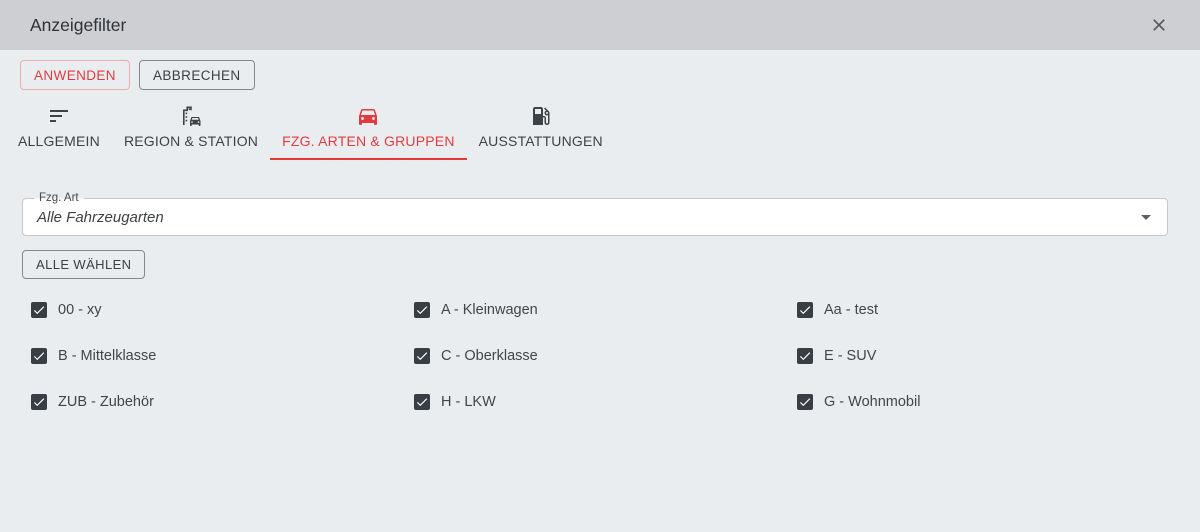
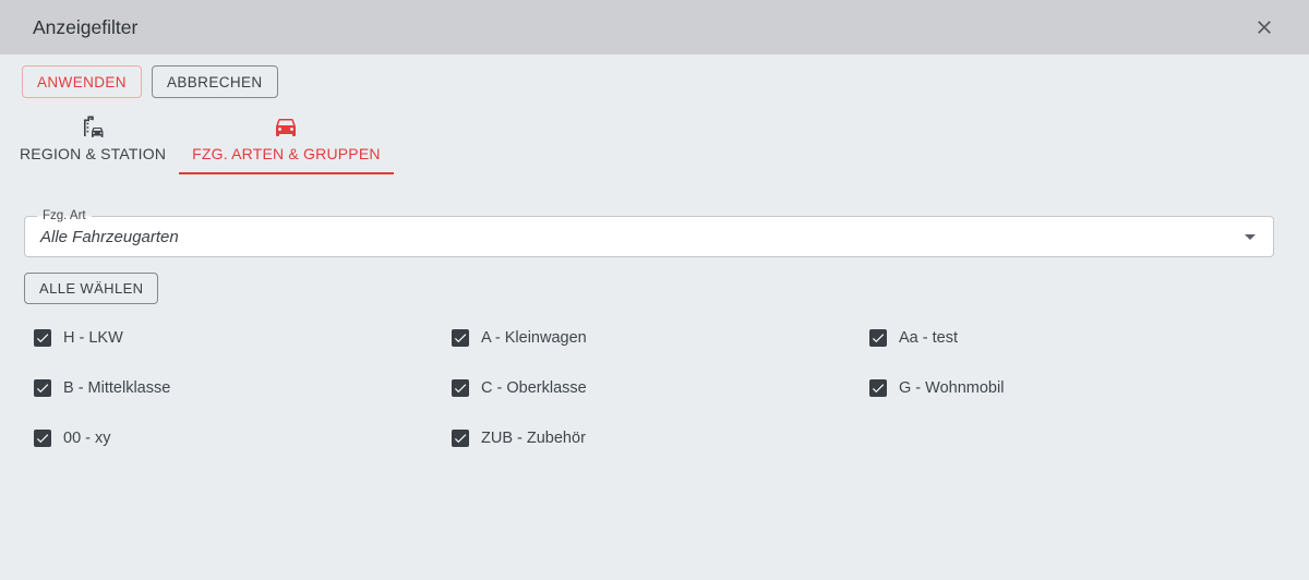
  Anzeigefilter
  ANWENDEN
  ABBRECHEN
- ALLGEMEIN
  REGION & STATION
  FZG. ARTEN & GRUPPEN
- AUSSTATTUNGEN
  Fzg. Art
  Alle Fahrzeugarten
  ALLE WÄHLEN
- 00 - xy
+ H - LKW
  A - Kleinwagen
  Aa - test
  B - Mittelklasse
  C - Oberklasse
- E - SUV
- ZUB - Zubehör
+ G - Wohnmobil
- H - LKW
+ 00 - xy
- G - Wohnmobil
+ ZUB - Zubehör
